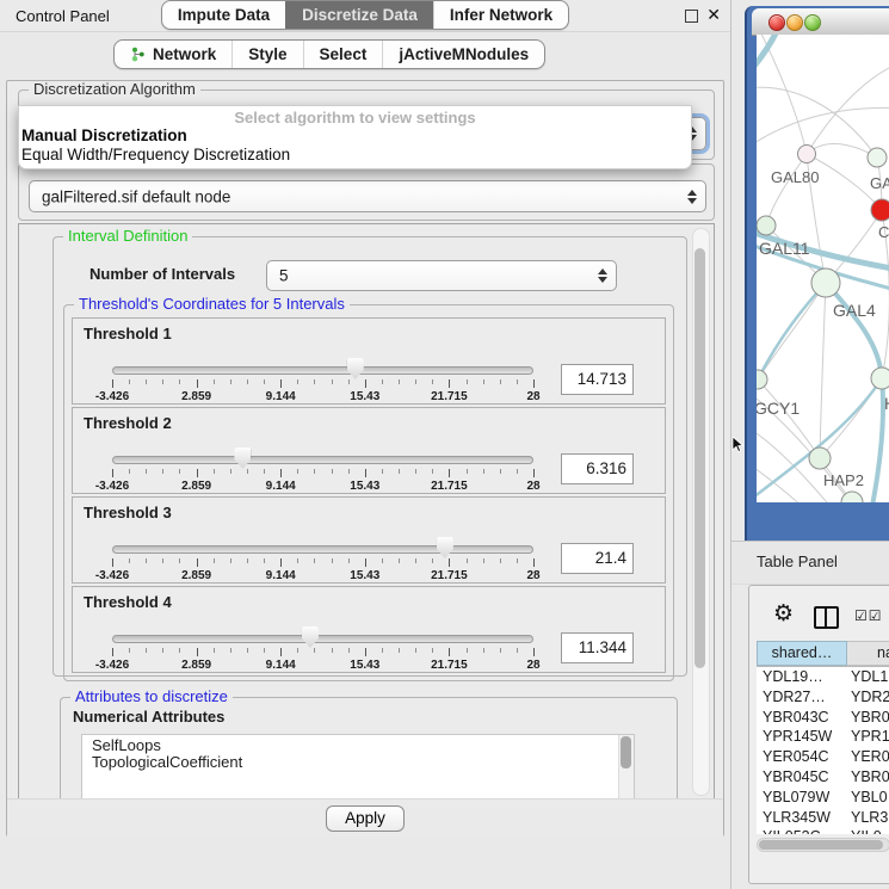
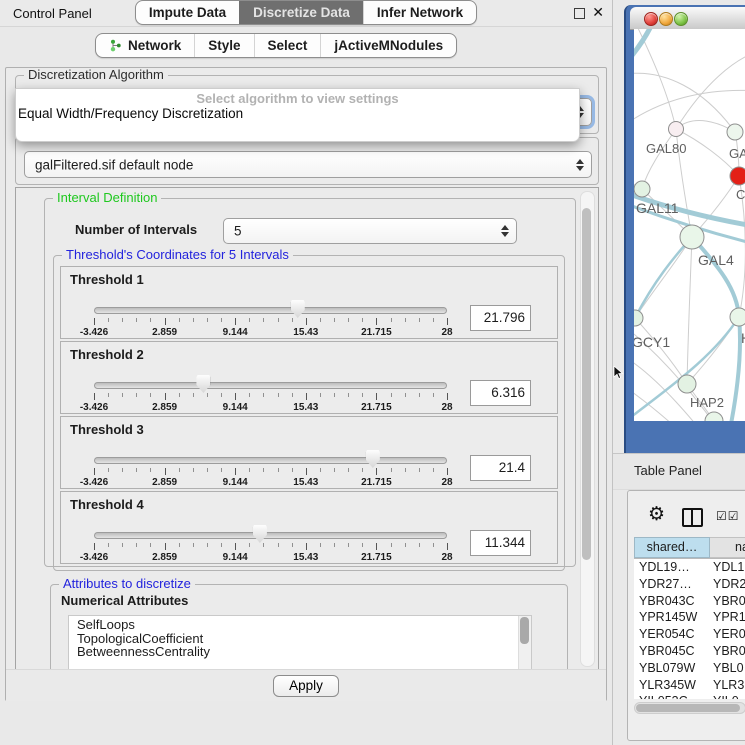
  Control Panel
  ✕
  Network
  Style
  Select
  jActiveMNodules
  Discretization Algorithm
  Select algorithm to view settings
- Manual Discretization
  Equal Width/Frequency Discretization
  galFiltered.sif default node
  Interval Definition
  Number of Intervals
  5
  Threshold's Coordinates for 5 Intervals
  Threshold 1
  -3.426
  2.859
  9.144
  15.43
  21.715
  28
- 14.713
+ 21.796
  Threshold 2
  -3.426
  2.859
  9.144
  15.43
  21.715
  28
  6.316
  Threshold 3
  -3.426
  2.859
  9.144
  15.43
  21.715
  28
  21.4
  Threshold 4
  -3.426
  2.859
  9.144
  15.43
  21.715
  28
  11.344
  Attributes to discretize
  Numerical Attributes
  SelfLoops
  TopologicalCoefficient
+ BetweennessCentrality
  Apply
  Impute Data
  Discretize Data
  Infer Network
  GAL80
  GA
  C
  GAL11
  GAL4
  GCY1
  HAP2
  Table Panel
  ⚙
  ☑☑
  shared…
  YDL19…
  YDL1
  YDR27…
  YDR2
  YBR043C
  YBR0
  YPR145W
  YPR1
  YER054C
  YER0
  YBR045C
  YBR0
  YBL079W
  YBL0
  YLR345W
  YLR3
